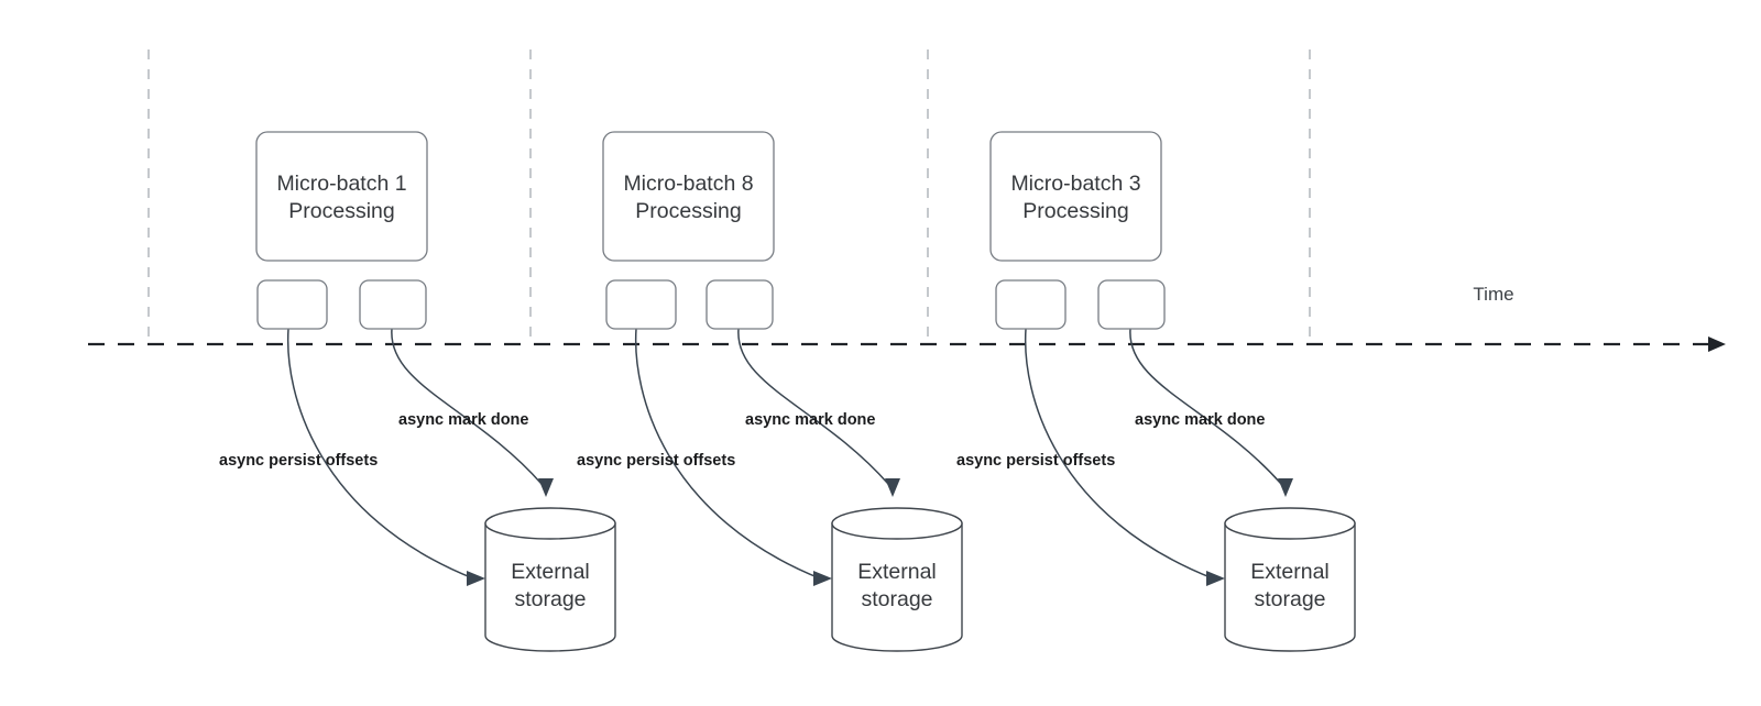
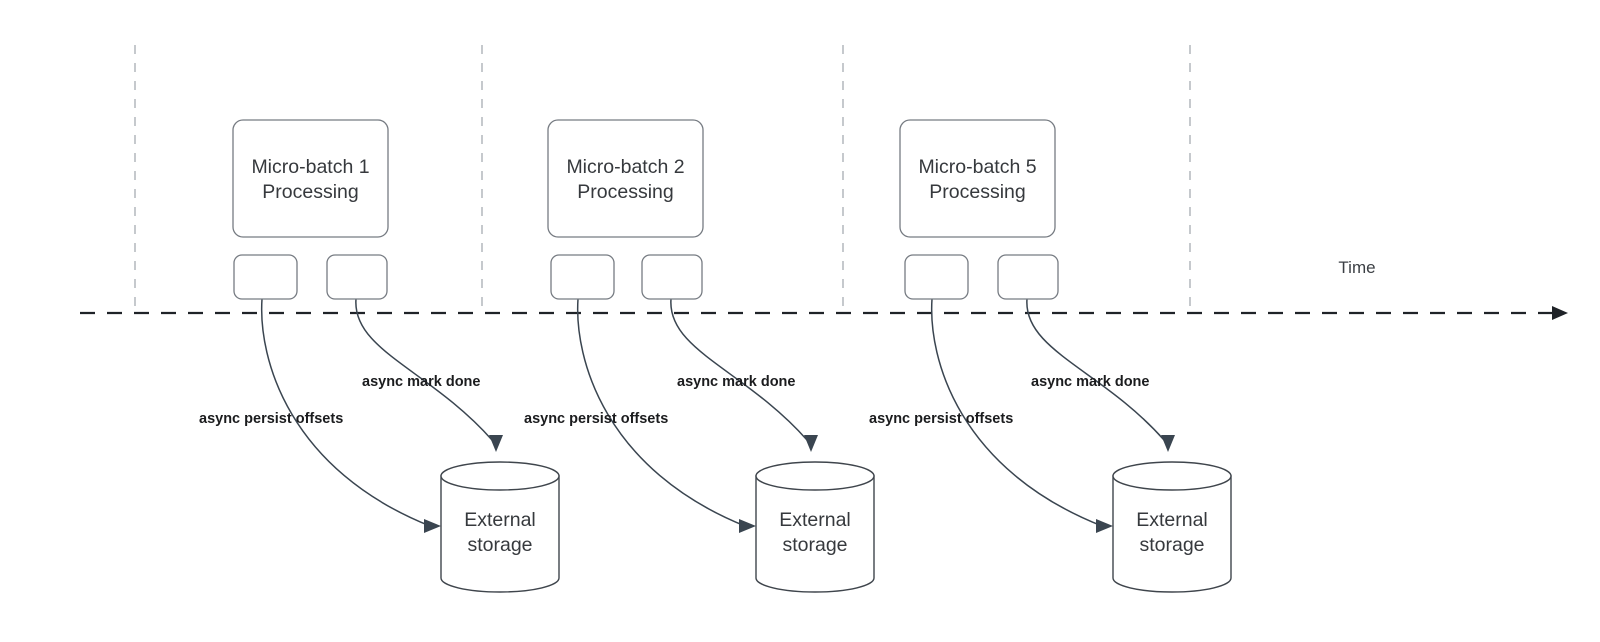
  Time
  Micro-batch 1
  Processing
  External
  storage
- Micro-batch 8
+ Micro-batch 2
  Processing
  External
  storage
- Micro-batch 3
+ Micro-batch 5
  Processing
  External
  storage
  async persist offsets
  async mark done
  async persist offsets
  async mark done
  async persist offsets
  async mark done
